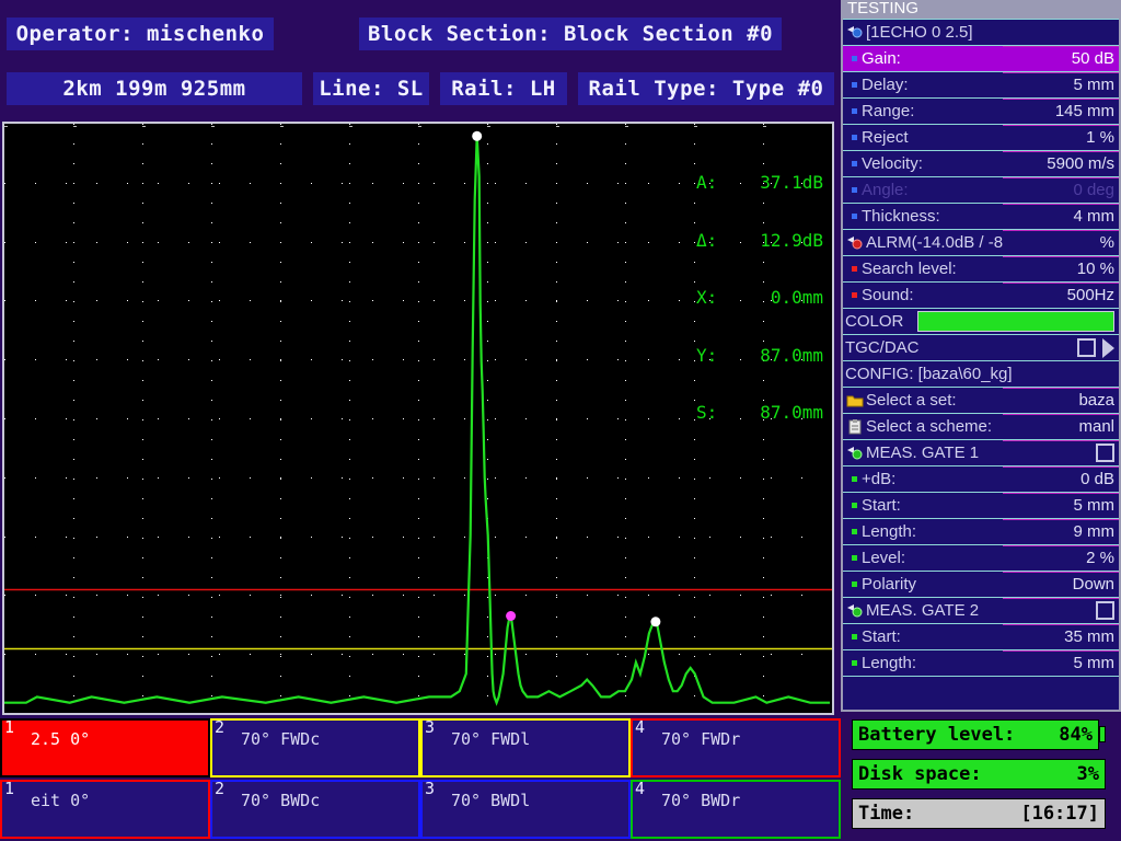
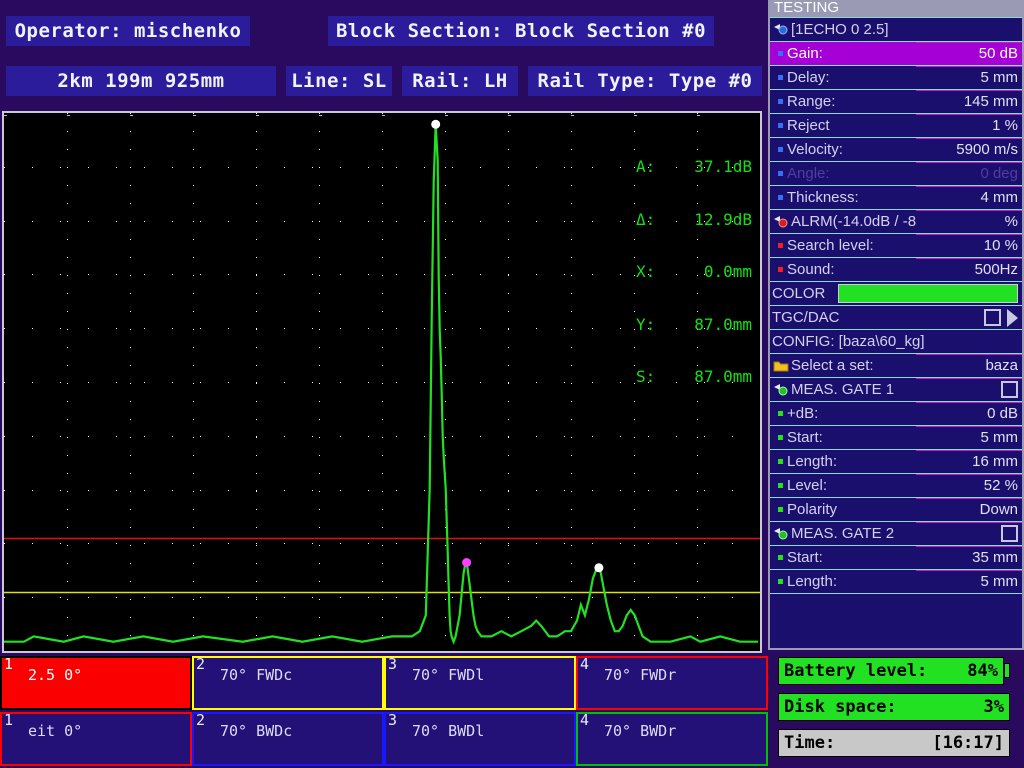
  Operator: mischenko
  Block Section: Block Section #0
  2km 199m 925mm
  Line: SL
  Rail: LH
  Rail Type: Type #0
  A:
  37.1dB
  Δ:
  12.9dB
  X:
  0.0mm
  Y:
  87.0mm
  S:
  87.0mm
  1
  2.5 0°
  2
  70° FWDc
  3
  70° FWDl
  4
  70° FWDr
  1
  eit 0°
  2
  70° BWDc
  3
  70° BWDl
  4
  70° BWDr
  TESTING
  [1ECHO 0 2.5]
  Gain:
  50 dB
  Delay:
  5 mm
  Range:
  145 mm
  Reject
  1 %
  Velocity:
  5900 m/s
  Angle:
  0 deg
  Thickness:
  4 mm
  ALRM(-14.0dB / -8
  %
  Search level:
  10 %
  Sound:
  500Hz
  COLOR
  TGC/DAC
  CONFIG: [baza\60_kg]
  Select a set:
  baza
- Select a scheme:
- manl
  MEAS. GATE 1
  +dB:
  0 dB
  Start:
  5 mm
  Length:
- 9 mm
+ 16 mm
  Level:
- 2 %
+ 52 %
  Polarity
  Down
  MEAS. GATE 2
  Start:
  35 mm
  Length:
  5 mm
  Battery level:
  84%
  Disk space:
  3%
  Time:
  [16:17]
